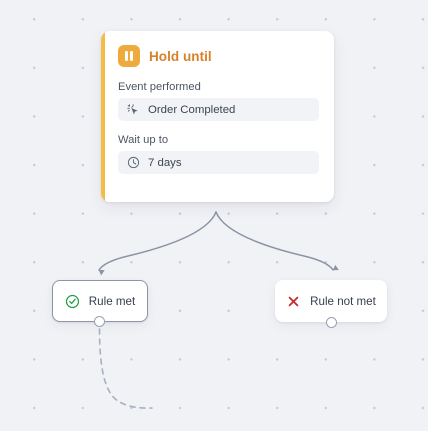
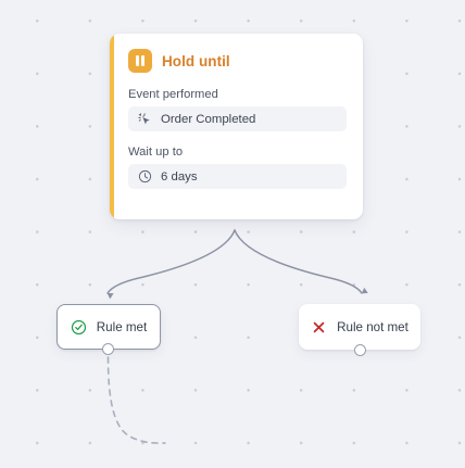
  Hold until
  Event performed
  Order Completed
  Wait up to
- 7 days
+ 6 days
  Rule met
  Rule not met
